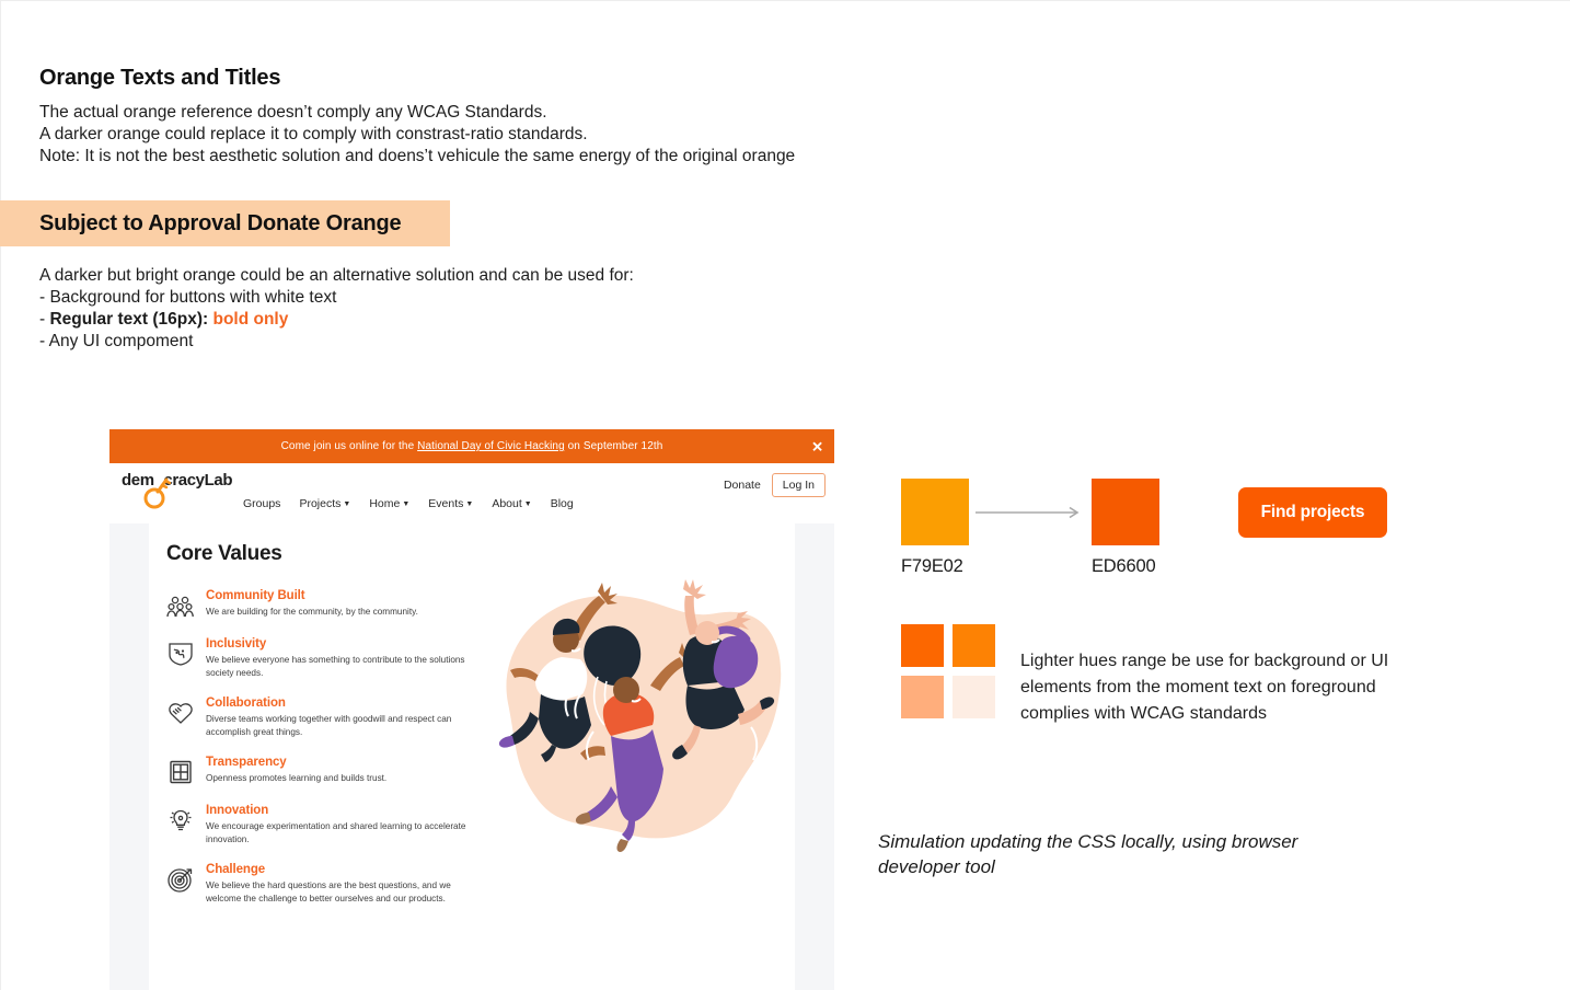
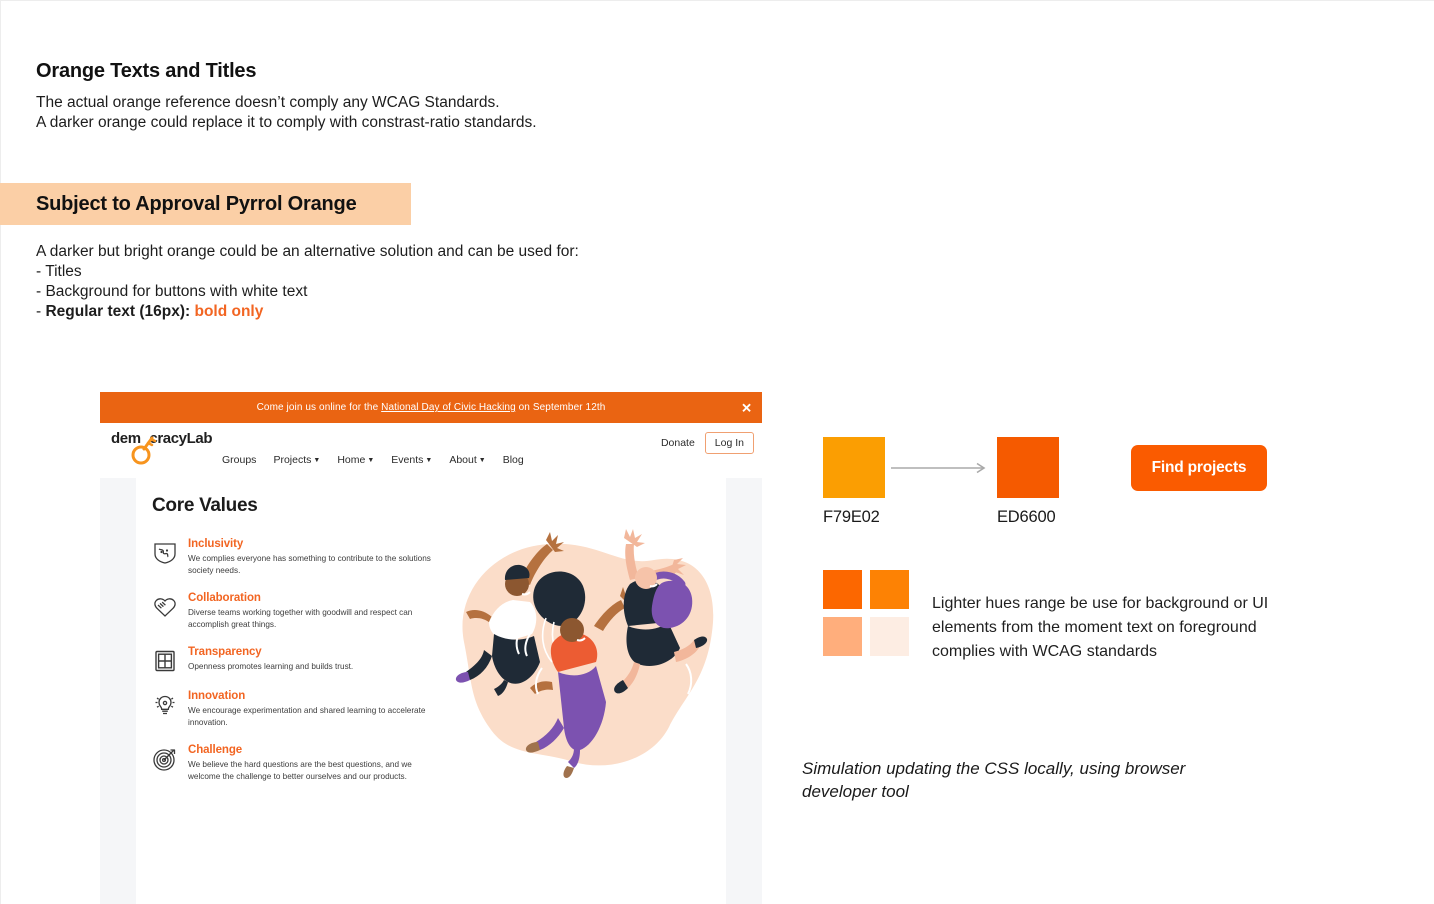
  Orange Texts and Titles
  The actual orange reference doesn’t comply any WCAG Standards.
  A darker orange could replace it to comply with constrast-ratio standards.
- Note: It is not the best aesthetic solution and doens’t vehicule the same energy of the original orange
- Subject to Approval Donate Orange
+ Subject to Approval Pyrrol Orange
  A darker but bright orange could be an alternative solution and can be used for:
+ - Titles
  - Background for buttons with white text
  - Regular text (16px): bold only
- - Any UI compoment
  Come join us online for the National Day of Civic Hacking on September 12th
  ✕
  demo racyLab
  Groups
  Projects
  Home
  Events
  About
  Blog
  Donate
  Log In
  Core Values
- Community Built
- We are building for the community, by the community.
  Inclusivity
- We believe everyone has something to contribute to the solutions society needs.
+ We complies everyone has something to contribute to the solutions society needs.
  Collaboration
  Diverse teams working together with goodwill and respect can accomplish great things.
  Transparency
  Openness promotes learning and builds trust.
  Innovation
  We encourage experimentation and shared learning to accelerate innovation.
  Challenge
  We believe the hard questions are the best questions, and we welcome the challenge to better ourselves and our products.
  F79E02
  ED6600
  Find projects
  Lighter hues range be use for background or UI elements from the moment text on foreground complies with WCAG standards
  Simulation updating the CSS locally, using browser developer tool
